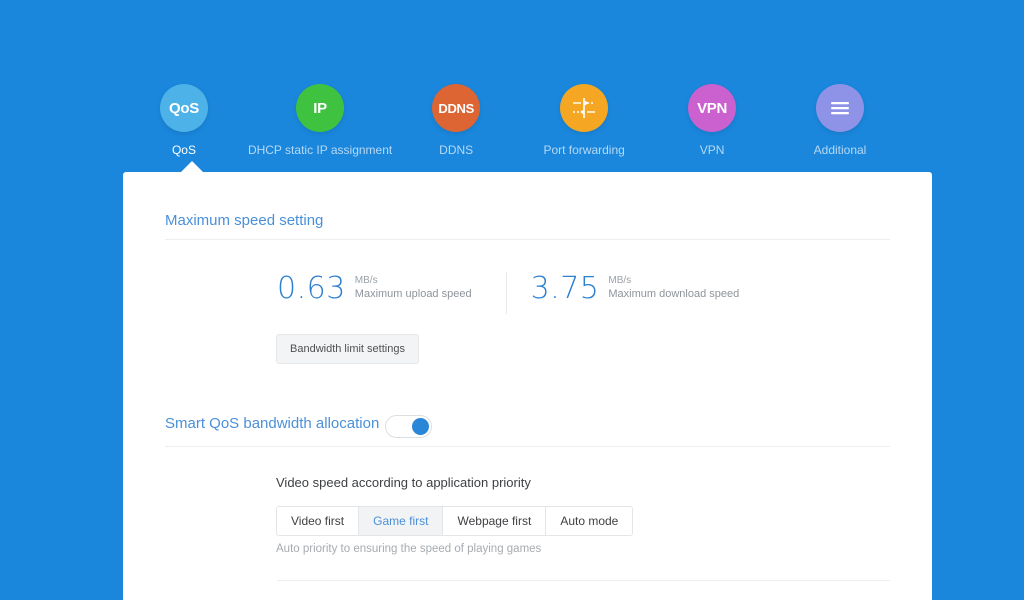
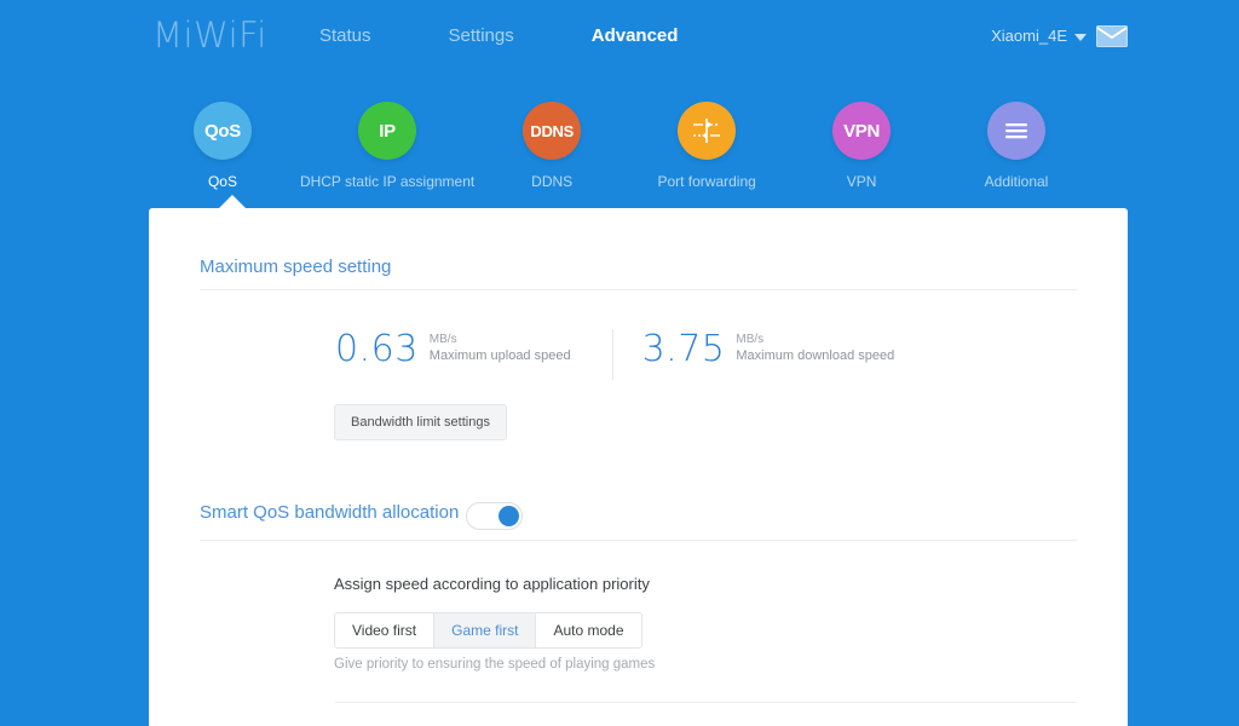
+ MiWiFi
+ Status
+ Settings
+ Advanced
+ Xiaomi_4E
  QoS
  QoS
  IP
  DHCP static IP assignment
  DDNS
  DDNS
  Port forwarding
  VPN
  VPN
  Additional
  Maximum speed setting
  0.63
  MB/s
  Maximum upload speed
  3.75
  MB/s
  Maximum download speed
  Bandwidth limit settings
  Smart QoS bandwidth allocation
- Video speed according to application priority
+ Assign speed according to application priority
  Video first
  Game first
- Webpage first
  Auto mode
- Auto priority to ensuring the speed of playing games
+ Give priority to ensuring the speed of playing games
